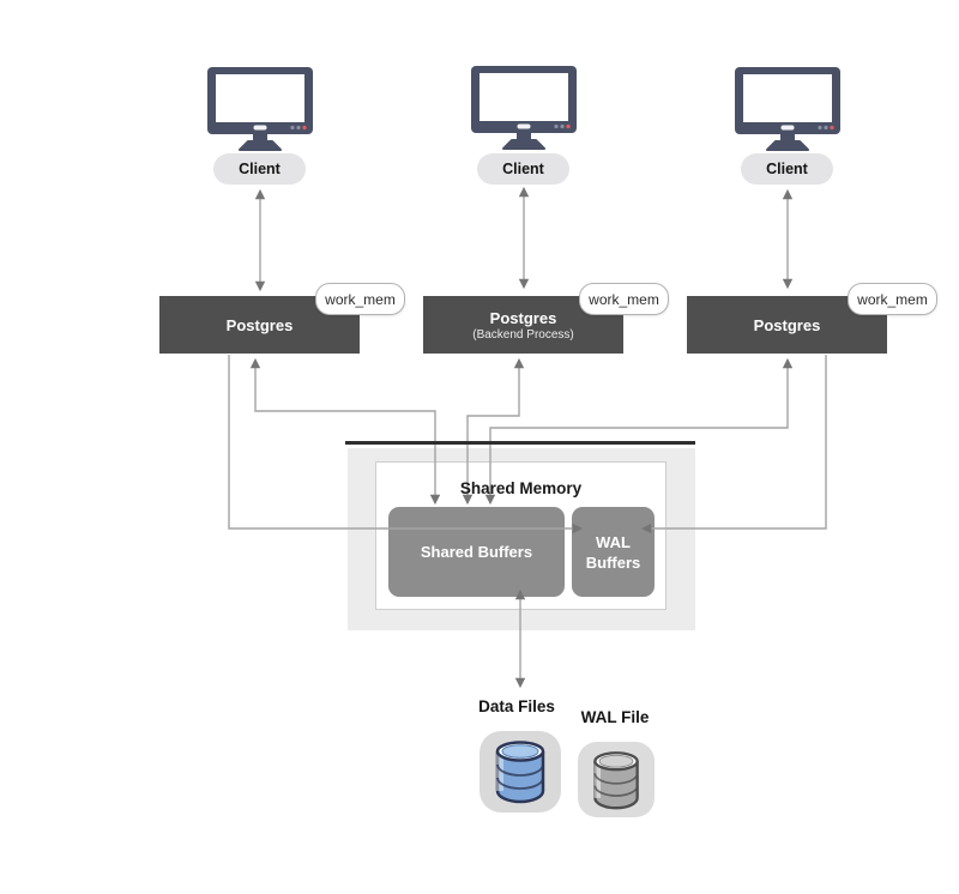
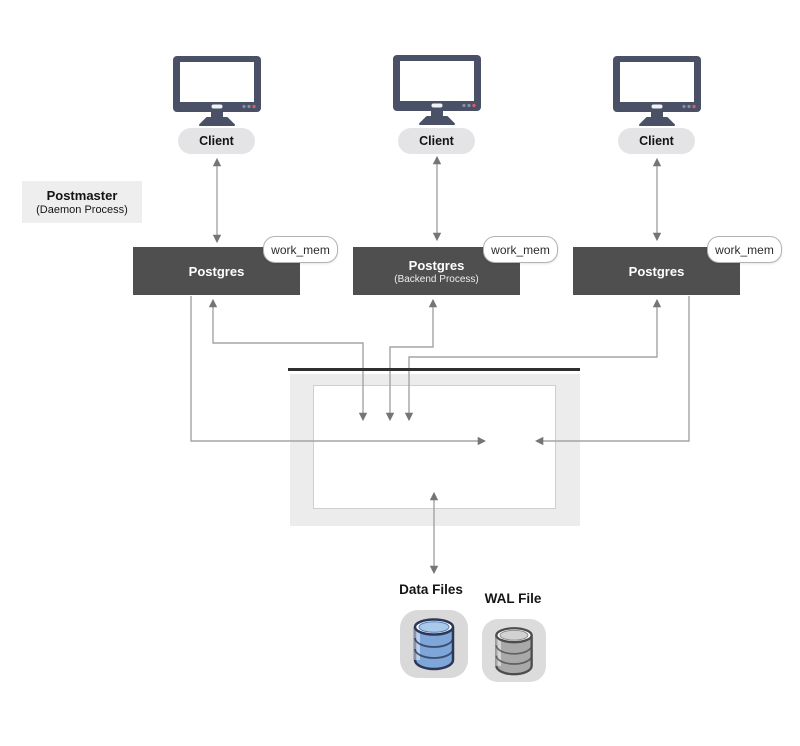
  Client
  Client
  Client
+ Postmaster
+ (Daemon Process)
  Postgres
  Postgres
  (Backend Process)
  Postgres
  work_mem
  work_mem
  work_mem
- Shared Memory
- Shared Buffers
- WAL Buffers
  Data Files
  WAL File
